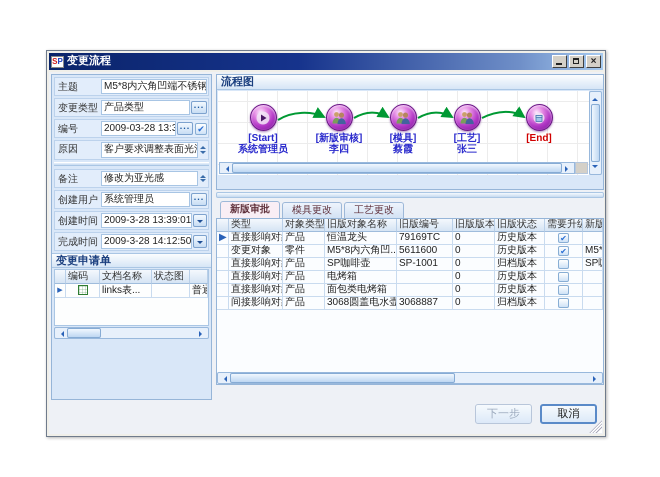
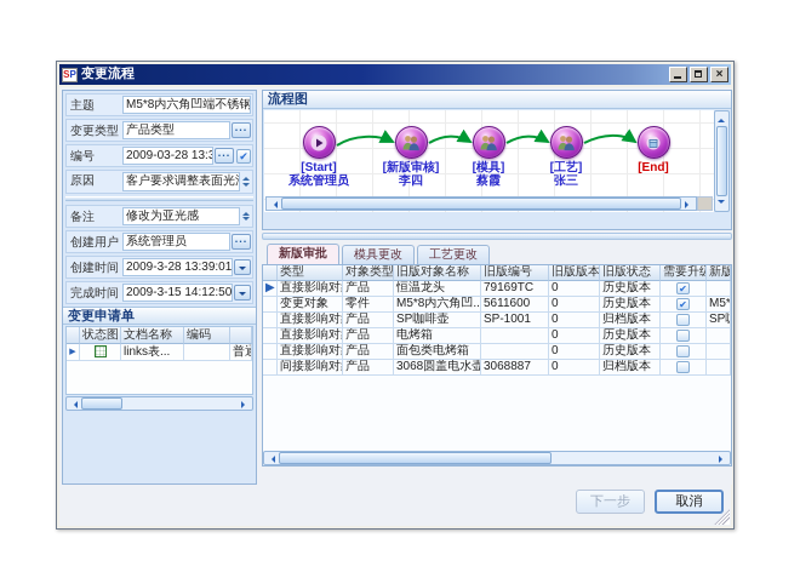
  SP
  变更流程
  ×
  主题
  M5*8内六角凹端不锈钢
  变更类型
  产品类型
  ...
  编号
  2009-03-28 13:3
  ...
  原因
  客户要求调整表面光
  备注
  修改为亚光感
  创建用户
  系统管理员
  ...
  创建时间
  2009-3-28 13:39:01
  完成时间
- 2009-3-28 14:12:50
+ 2009-3-15 14:12:50
  变更申请单
- 编码
+ 状态图
  文档名称
- 状态图
+ 编码
  links表...
  普通
  流程图
  [Start]
  系统管理员
  [新版审核]
  李四
  [模具]
  蔡霞
  [工艺]
  张三
  [End]
  新版审批
  模具更改
  工艺更改
  类型
  对象类型
  旧版对象名称
  旧版编号
  旧版版本
  旧版状态
  需要升级
  ▶
  直接影响对
  产品
  恒温龙头
  79169TC
  0
  历史版本
  变更对象
  零件
  M5*8内六角凹..
  5611600
  0
  历史版本
  M5*
  直接影响对
  产品
  SP咖啡壶
  SP-1001
  0
  归档版本
  直接影响对
  产品
  电烤箱
  0
  历史版本
  直接影响对
  产品
  面包类电烤箱
  0
  历史版本
  间接影响对
  产品
  3068圆盖电水壶
  3068887
  0
  归档版本
  下一步
  取消
